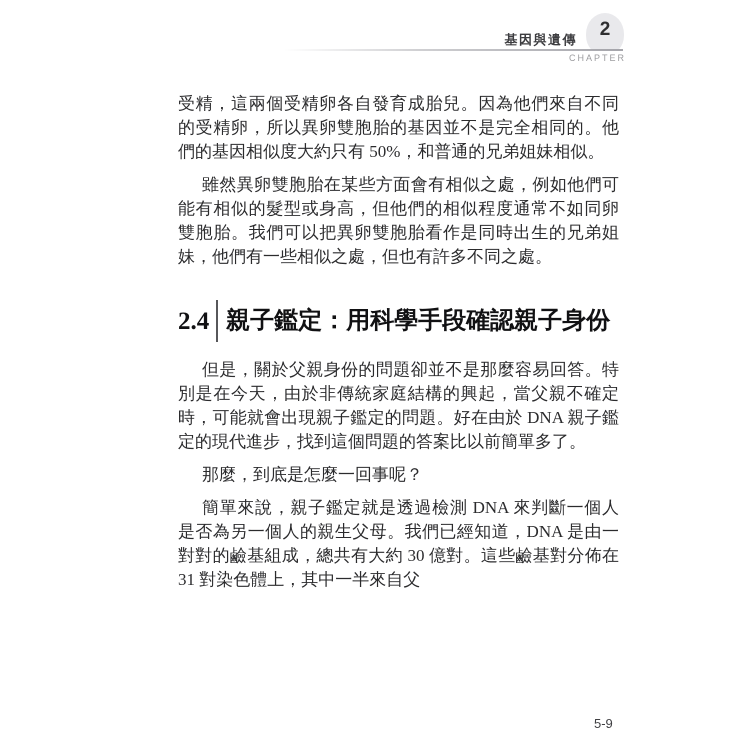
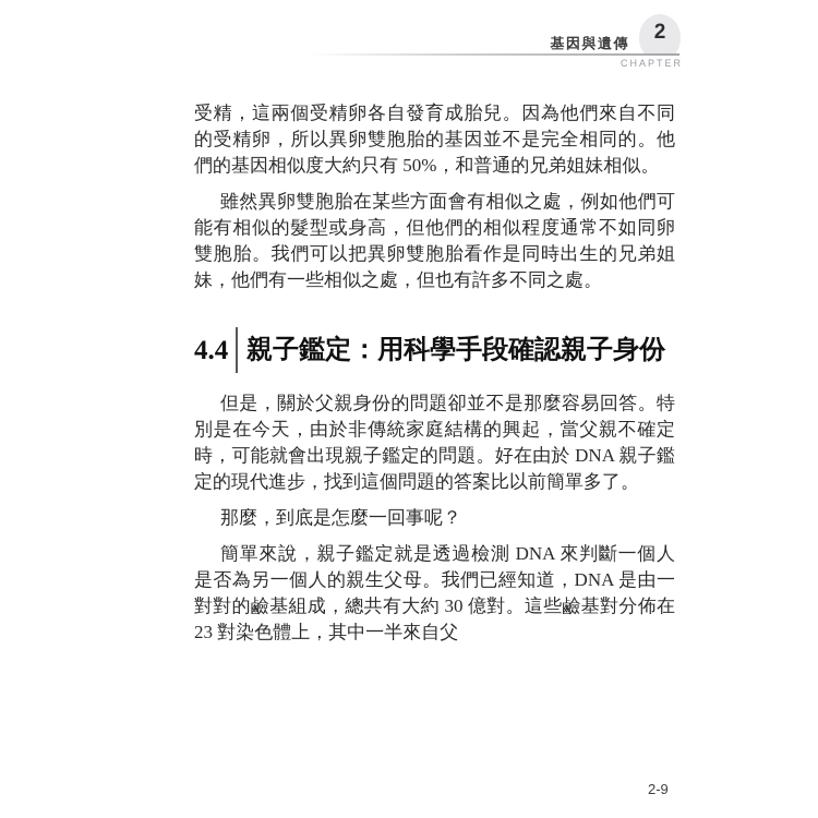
  基因與遺傳
  2
  CHAPTER
  受精，這兩個受精卵各自發育成胎兒。因為他們來自不同的受精卵，所以異卵雙胞胎的基因並不是完全相同的。他們的基因相似度大約只有 50%，和普通的兄弟姐妹相似。
  雖然異卵雙胞胎在某些方面會有相似之處，例如他們可能有相似的髮型或身高，但他們的相似程度通常不如同卵雙胞胎。我們可以把異卵雙胞胎看作是同時出生的兄弟姐妹，他們有一些相似之處，但也有許多不同之處。
- 2.4
+ 4.4
  親子鑑定：用科學手段確認親子身份
  但是，關於父親身份的問題卻並不是那麼容易回答。特別是在今天，由於非傳統家庭結構的興起，當父親不確定時，可能就會出現親子鑑定的問題。好在由於 DNA 親子鑑定的現代進步，找到這個問題的答案比以前簡單多了。
  那麼，到底是怎麼一回事呢？
- 簡單來說，親子鑑定就是透過檢測 DNA 來判斷一個人是否為另一個人的親生父母。我們已經知道，DNA 是由一對對的鹼基組成，總共有大約 30 億對。這些鹼基對分佈在 31 對染色體上，其中一半來自父
+ 簡單來說，親子鑑定就是透過檢測 DNA 來判斷一個人是否為另一個人的親生父母。我們已經知道，DNA 是由一對對的鹼基組成，總共有大約 30 億對。這些鹼基對分佈在 23 對染色體上，其中一半來自父
- 5-9
+ 2-9
